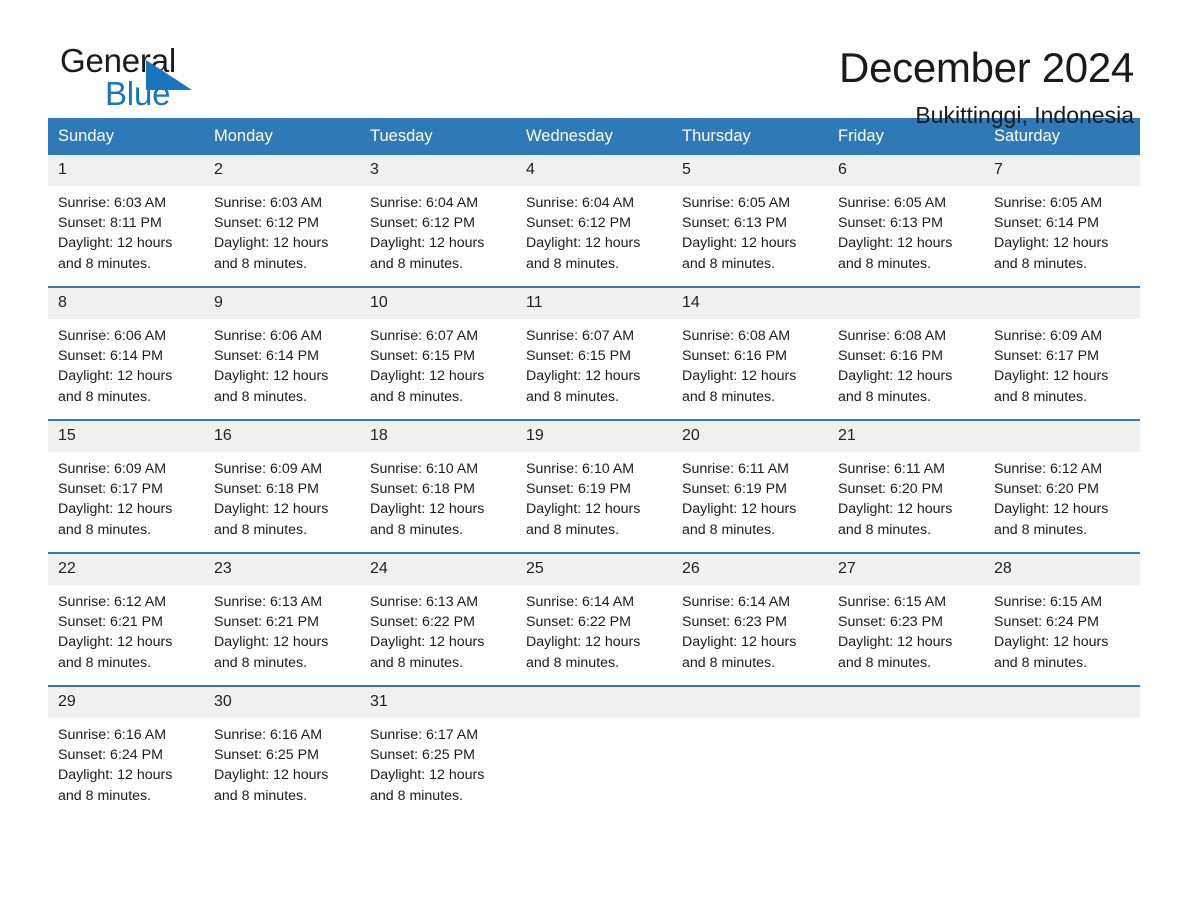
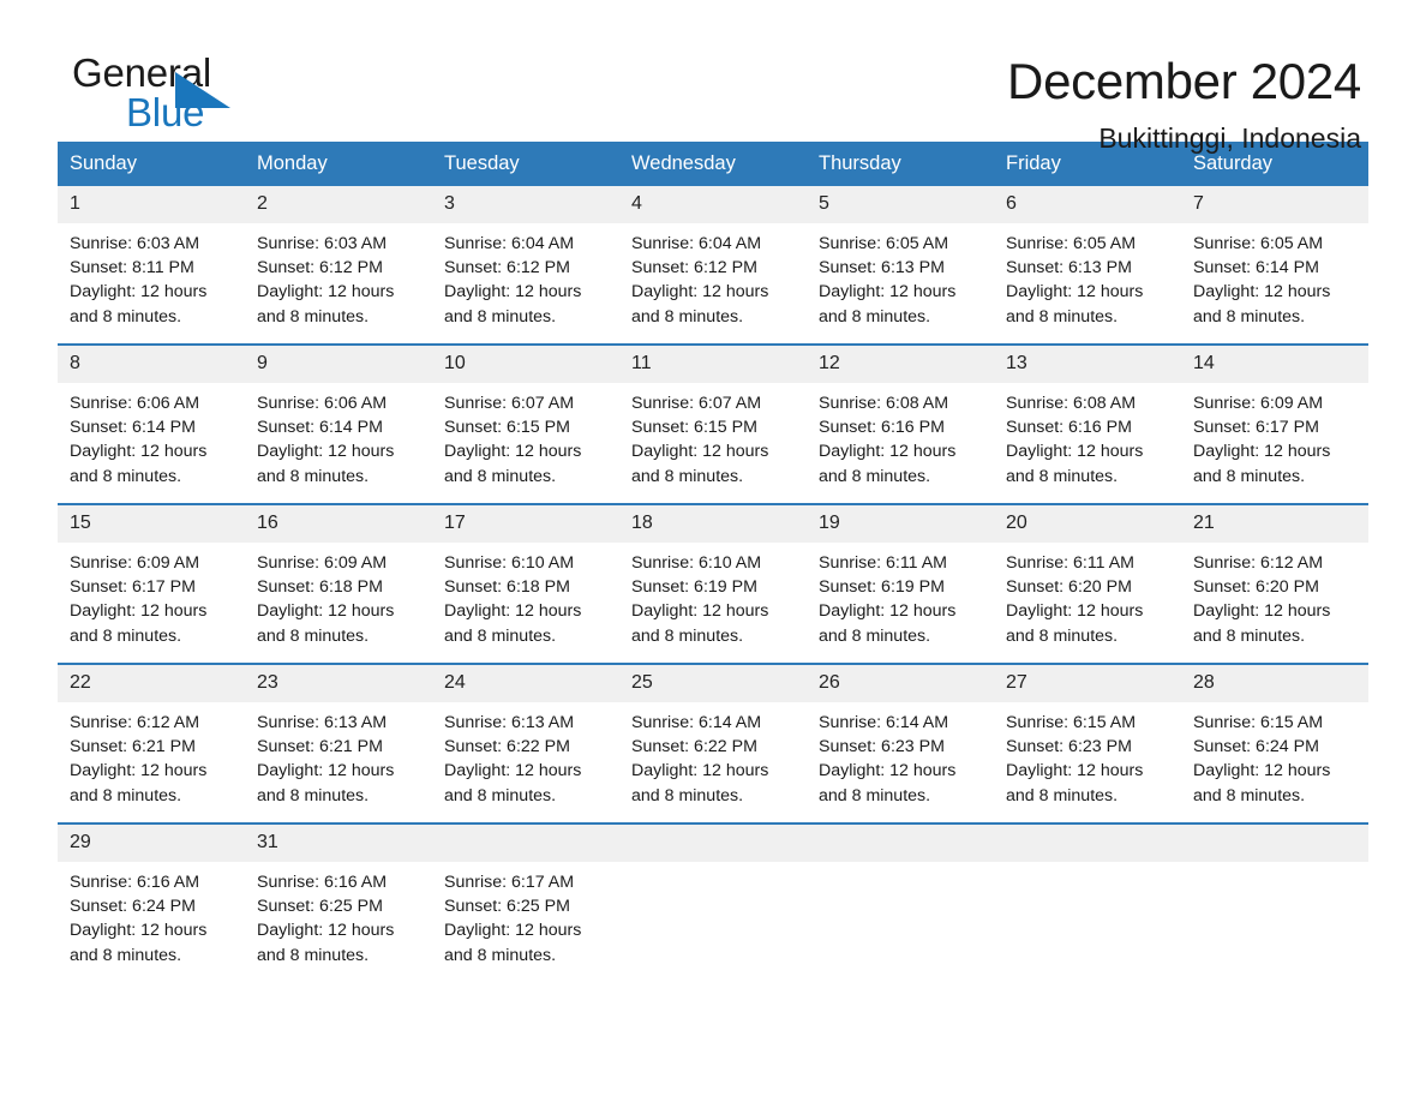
  General
  Blue
  December 2024
  Bukittinggi, Indonesia
  Sunday
  Monday
  Tuesday
  Wednesday
  Thursday
  Friday
  Saturday
  1
  2
  3
  4
  5
  6
  7
  Sunrise: 6:03 AM
  Sunset: 8:11 PM
  Daylight: 12 hours and 8 minutes.
  Sunrise: 6:03 AM
  Sunset: 6:12 PM
  Daylight: 12 hours and 8 minutes.
  Sunrise: 6:04 AM
  Sunset: 6:12 PM
  Daylight: 12 hours and 8 minutes.
  Sunrise: 6:04 AM
  Sunset: 6:12 PM
  Daylight: 12 hours and 8 minutes.
  Sunrise: 6:05 AM
  Sunset: 6:13 PM
  Daylight: 12 hours and 8 minutes.
  Sunrise: 6:05 AM
  Sunset: 6:13 PM
  Daylight: 12 hours and 8 minutes.
  Sunrise: 6:05 AM
  Sunset: 6:14 PM
  Daylight: 12 hours and 8 minutes.
  8
  9
  10
  11
+ 12
+ 13
  14
  Sunrise: 6:06 AM
  Sunset: 6:14 PM
  Daylight: 12 hours and 8 minutes.
  Sunrise: 6:06 AM
  Sunset: 6:14 PM
  Daylight: 12 hours and 8 minutes.
  Sunrise: 6:07 AM
  Sunset: 6:15 PM
  Daylight: 12 hours and 8 minutes.
  Sunrise: 6:07 AM
  Sunset: 6:15 PM
  Daylight: 12 hours and 8 minutes.
  Sunrise: 6:08 AM
  Sunset: 6:16 PM
  Daylight: 12 hours and 8 minutes.
  Sunrise: 6:08 AM
  Sunset: 6:16 PM
  Daylight: 12 hours and 8 minutes.
  Sunrise: 6:09 AM
  Sunset: 6:17 PM
  Daylight: 12 hours and 8 minutes.
  15
  16
+ 17
  18
  19
  20
  21
  Sunrise: 6:09 AM
  Sunset: 6:17 PM
  Daylight: 12 hours and 8 minutes.
  Sunrise: 6:09 AM
  Sunset: 6:18 PM
  Daylight: 12 hours and 8 minutes.
  Sunrise: 6:10 AM
  Sunset: 6:18 PM
  Daylight: 12 hours and 8 minutes.
  Sunrise: 6:10 AM
  Sunset: 6:19 PM
  Daylight: 12 hours and 8 minutes.
  Sunrise: 6:11 AM
  Sunset: 6:19 PM
  Daylight: 12 hours and 8 minutes.
  Sunrise: 6:11 AM
  Sunset: 6:20 PM
  Daylight: 12 hours and 8 minutes.
  Sunrise: 6:12 AM
  Sunset: 6:20 PM
  Daylight: 12 hours and 8 minutes.
  22
  23
  24
  25
  26
  27
  28
  Sunrise: 6:12 AM
  Sunset: 6:21 PM
  Daylight: 12 hours and 8 minutes.
  Sunrise: 6:13 AM
  Sunset: 6:21 PM
  Daylight: 12 hours and 8 minutes.
  Sunrise: 6:13 AM
  Sunset: 6:22 PM
  Daylight: 12 hours and 8 minutes.
  Sunrise: 6:14 AM
  Sunset: 6:22 PM
  Daylight: 12 hours and 8 minutes.
  Sunrise: 6:14 AM
  Sunset: 6:23 PM
  Daylight: 12 hours and 8 minutes.
  Sunrise: 6:15 AM
  Sunset: 6:23 PM
  Daylight: 12 hours and 8 minutes.
  Sunrise: 6:15 AM
  Sunset: 6:24 PM
  Daylight: 12 hours and 8 minutes.
  29
- 30
  31
  Sunrise: 6:16 AM
  Sunset: 6:24 PM
  Daylight: 12 hours and 8 minutes.
  Sunrise: 6:16 AM
  Sunset: 6:25 PM
  Daylight: 12 hours and 8 minutes.
  Sunrise: 6:17 AM
  Sunset: 6:25 PM
  Daylight: 12 hours and 8 minutes.
